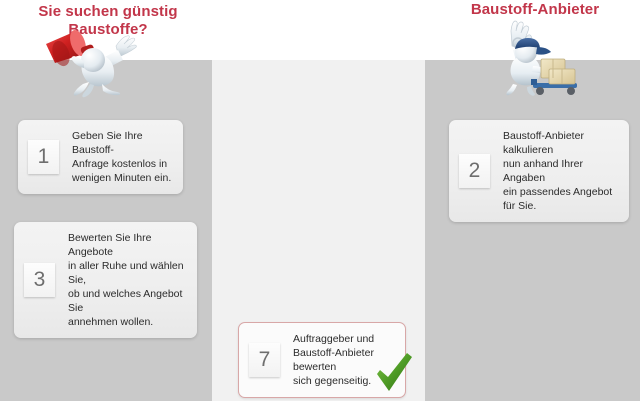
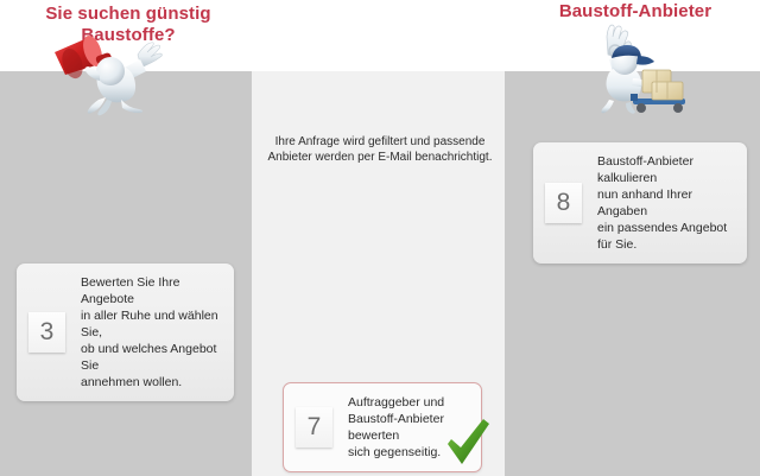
  Sie suchen günstig Baustoffe?
  Baustoff-Anbieter
- 1
- Geben Sie Ihre Baustoff-
- Anfrage kostenlos in
- wenigen Minuten ein.
- 2
+ 8
  Baustoff-Anbieter kalkulieren
  nun anhand Ihrer Angaben
  ein passendes Angebot für Sie.
  3
  Bewerten Sie Ihre Angebote
  in aller Ruhe und wählen Sie,
  ob und welches Angebot Sie
  annehmen wollen.
  7
  Auftraggeber und
  Baustoff-Anbieter bewerten
  sich gegenseitig.
+ Ihre Anfrage wird gefiltert und passende
+ Anbieter werden per E-Mail benachrichtigt.
